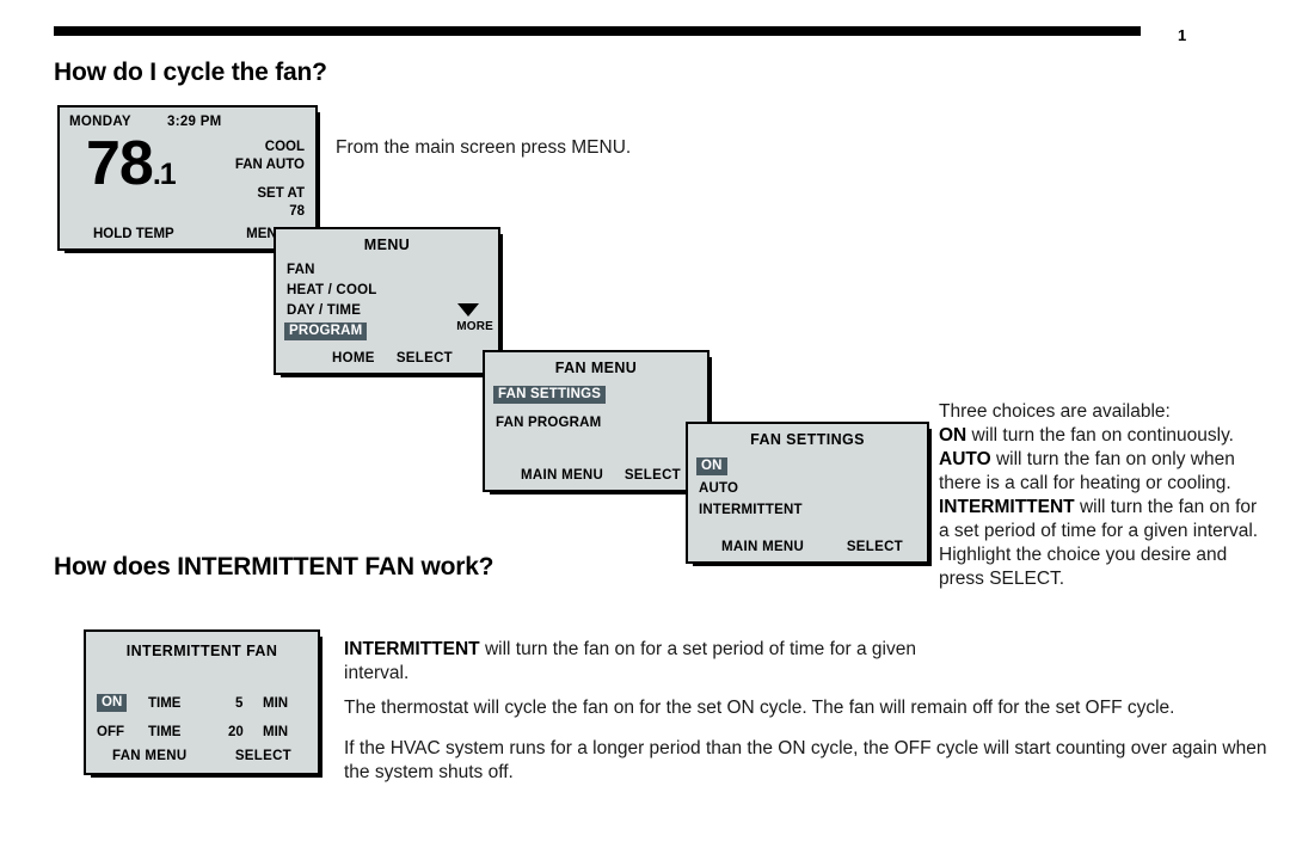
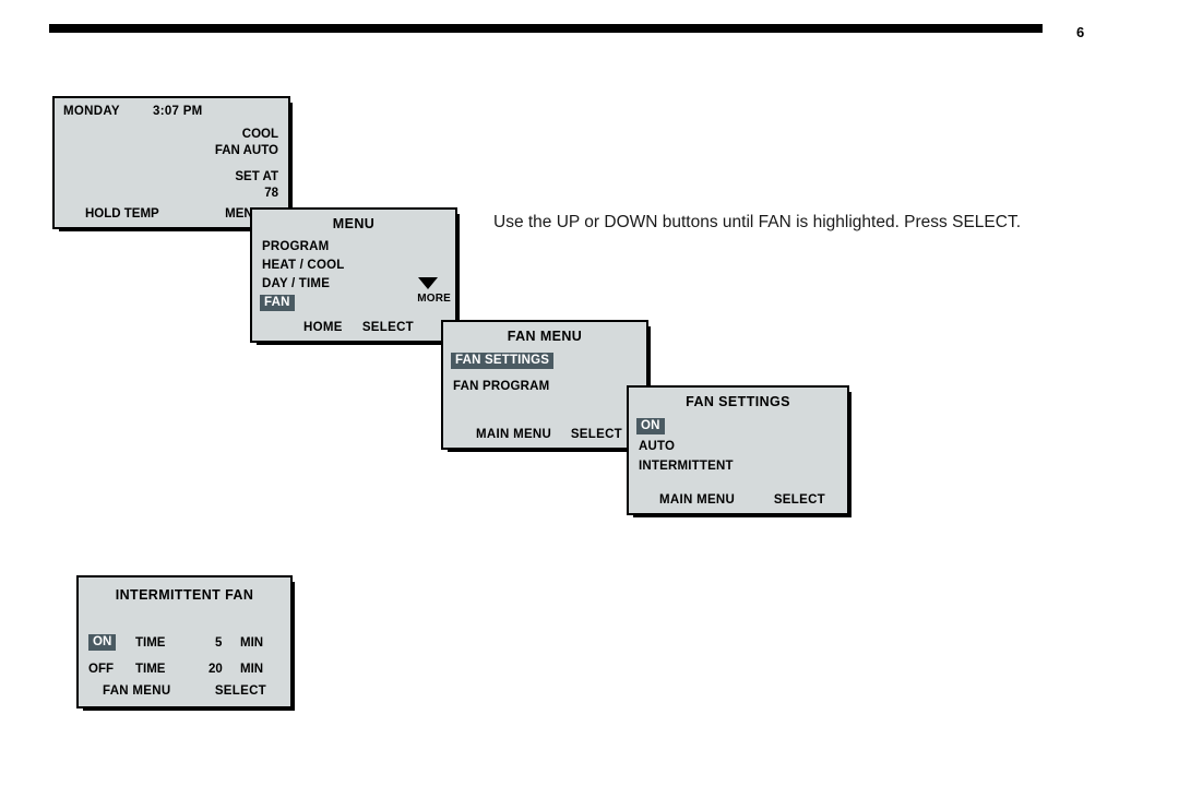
- 1
+ 6
- How do I cycle the fan?
- How does INTERMITTENT FAN work?
  MONDAY
- 3:29 PM
+ 3:07 PM
- 78.1
  COOL
  FAN AUTO
  SET AT
  78
  HOLD TEMP
  MEN
- From the main screen press MENU.
  MENU
- FAN
+ PROGRAM
  HEAT / COOL
  DAY / TIME
- PROGRAM
+ FAN
  MORE
  HOME
  SELECT
+ Use the UP or DOWN buttons until FAN is highlighted. Press SELECT.
  FAN MENU
  FAN SETTINGS
  FAN PROGRAM
  MAIN MENU
  SELECT
  FAN SETTINGS
  ON
  AUTO
  INTERMITTENT
  MAIN MENU
  SELECT
- Three choices are available:
- ON will turn the fan on continuously.
- AUTO will turn the fan on only when there is a call for heating or cooling.
- INTERMITTENT will turn the fan on for a set period of time for a given interval. Highlight the choice you desire and press SELECT.
  INTERMITTENT FAN
  ON
  TIME
  5
  MIN
  OFF
  TIME
  20
  MIN
  FAN MENU
  SELECT
- INTERMITTENT will turn the fan on for a set period of time for a given interval.
- The thermostat will cycle the fan on for the set ON cycle. The fan will remain off for the set OFF cycle.
- If the HVAC system runs for a longer period than the ON cycle, the OFF cycle will start counting over again when the system shuts off.
